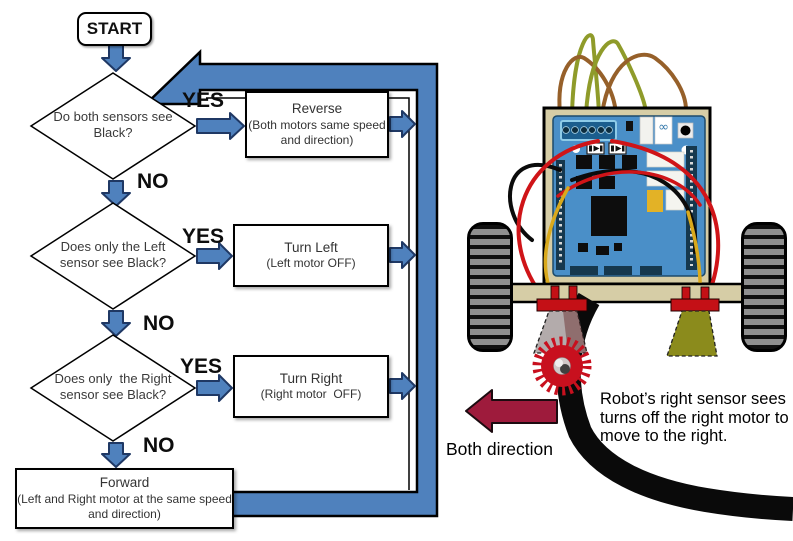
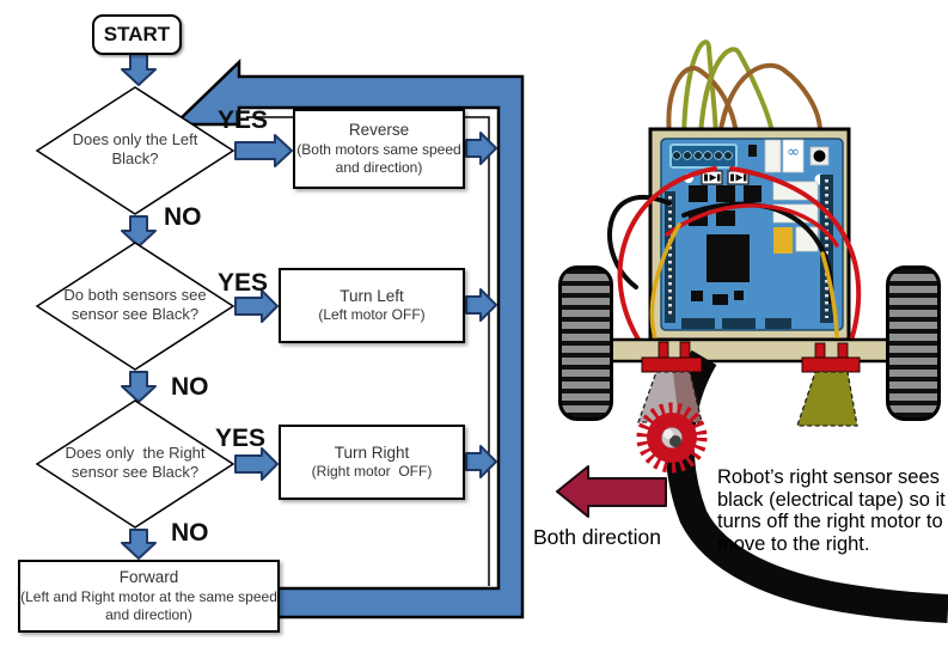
  ∞
  START
- Do both sensors see
+ Does only the Left
  Black?
- Does only the Left
+ Do both sensors see
  sensor see Black?
  Does only the Right
  sensor see Black?
  YES
  NO
  YES
  NO
  YES
  NO
  Reverse
  (Both motors same speed
  and direction)
  Turn Left
  (Left motor OFF)
  Turn Right
  (Right motor OFF)
  Forward
  (Left and Right motor at the same speed
  and direction)
  Both direction
  Robot’s right sensor sees
+ black (electrical tape) so it
  turns off the right motor to
  move to the right.
